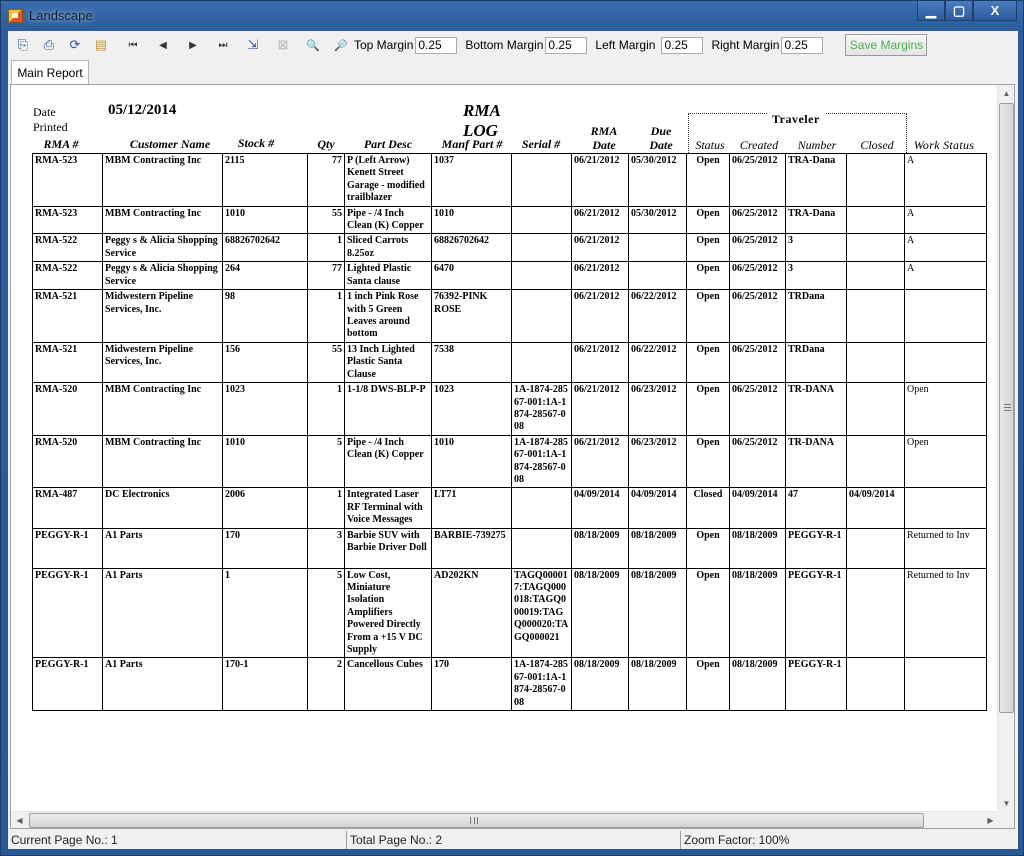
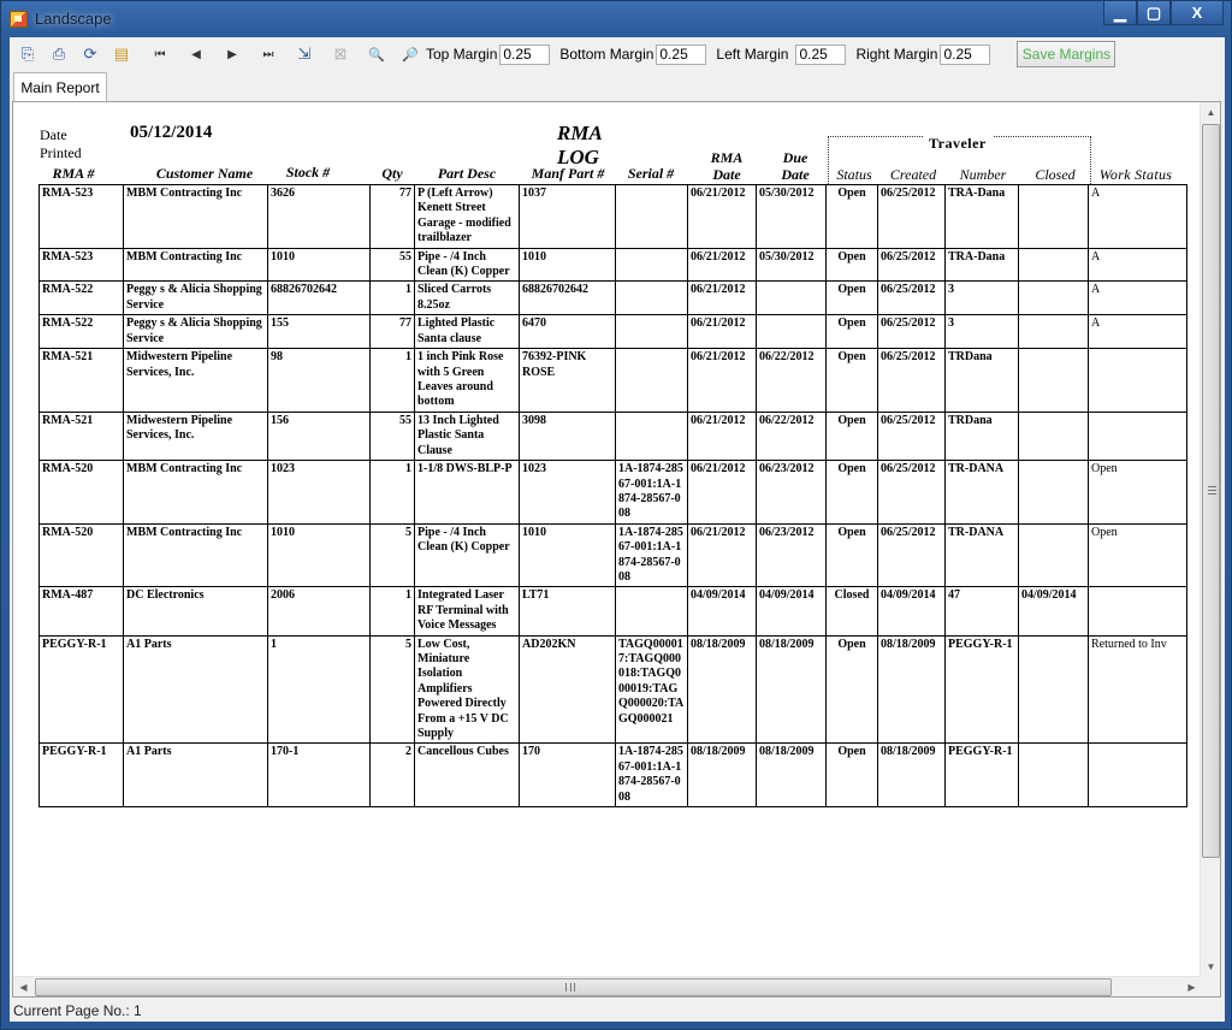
  Landscape
  ▁
  ▢
  X
  ⎘
  ⎙
  ⟳
  ▤
  ⏮
  ◀
  ▶
  ⏭
  ⇲
  ⊠
  🔍
  🔎
  Top Margin
  0.25
  Bottom Margin
  0.25
  Left Margin
  0.25
  Right Margin
  0.25
  Save Margins
  Main Report
  Date Printed
  05/12/2014
  RMA LOG
  Traveler
  RMA #
  Customer Name
  Stock #
  Qty
  Part Desc
  Manf Part #
  Serial #
  RMA
  Date
  Due
  Date
  Status
  Created
  Number
  Closed
  Work Status
- RMA-523	MBM Contracting Inc	2115	77	P (Left Arrow) Kenett Street Garage - modified trailblazer	1037		06/21/2012	05/30/2012	Open	06/25/2012	TRA-Dana		A
+ RMA-523	MBM Contracting Inc	3626	77	P (Left Arrow) Kenett Street Garage - modified trailblazer	1037		06/21/2012	05/30/2012	Open	06/25/2012	TRA-Dana		A
  RMA-523	MBM Contracting Inc	1010	55	Pipe - /4 Inch Clean (K) Copper	1010		06/21/2012	05/30/2012	Open	06/25/2012	TRA-Dana		A
  RMA-522	Peggy s & Alicia Shopping Service	68826702642	1	Sliced Carrots 8.25oz	68826702642		06/21/2012		Open	06/25/2012	3		A
- RMA-522	Peggy s & Alicia Shopping Service	264	77	Lighted Plastic Santa clause	6470		06/21/2012		Open	06/25/2012	3		A
+ RMA-522	Peggy s & Alicia Shopping Service	155	77	Lighted Plastic Santa clause	6470		06/21/2012		Open	06/25/2012	3		A
  RMA-521	Midwestern Pipeline Services, Inc.	98	1	1 inch Pink Rose with 5 Green Leaves around bottom	76392-PINK ROSE		06/21/2012	06/22/2012	Open	06/25/2012	TRDana
- RMA-521	Midwestern Pipeline Services, Inc.	156	55	13 Inch Lighted Plastic Santa Clause	7538		06/21/2012	06/22/2012	Open	06/25/2012	TRDana
+ RMA-521	Midwestern Pipeline Services, Inc.	156	55	13 Inch Lighted Plastic Santa Clause	3098		06/21/2012	06/22/2012	Open	06/25/2012	TRDana
  RMA-520	MBM Contracting Inc	1023	1	1-1/8 DWS-BLP-P	1023	1A-1874-28567-001:1A-1874-28567-008	06/21/2012	06/23/2012	Open	06/25/2012	TR-DANA		Open
  RMA-520	MBM Contracting Inc	1010	5	Pipe - /4 Inch Clean (K) Copper	1010	1A-1874-28567-001:1A-1874-28567-008	06/21/2012	06/23/2012	Open	06/25/2012	TR-DANA		Open
  RMA-487	DC Electronics	2006	1	Integrated Laser RF Terminal with Voice Messages	LT71		04/09/2014	04/09/2014	Closed	04/09/2014	47	04/09/2014
- PEGGY-R-1	A1 Parts	170	3	Barbie SUV with Barbie Driver Doll	BARBIE-739275		08/18/2009	08/18/2009	Open	08/18/2009	PEGGY-R-1		Returned to Inv
  PEGGY-R-1	A1 Parts	1	5	Low Cost, Miniature Isolation Amplifiers Powered Directly From a +15 V DC Supply	AD202KN	TAGQ000017:TAGQ000018:TAGQ000019:TAGQ000020:TAGQ000021	08/18/2009	08/18/2009	Open	08/18/2009	PEGGY-R-1		Returned to Inv
  PEGGY-R-1	A1 Parts	170-1	2	Cancellous Cubes	170	1A-1874-28567-001:1A-1874-28567-008	08/18/2009	08/18/2009	Open	08/18/2009	PEGGY-R-1
  ▲
  ▼
  ◀
  ▶
  Current Page No.: 1
- Total Page No.: 2
- Zoom Factor: 100%
